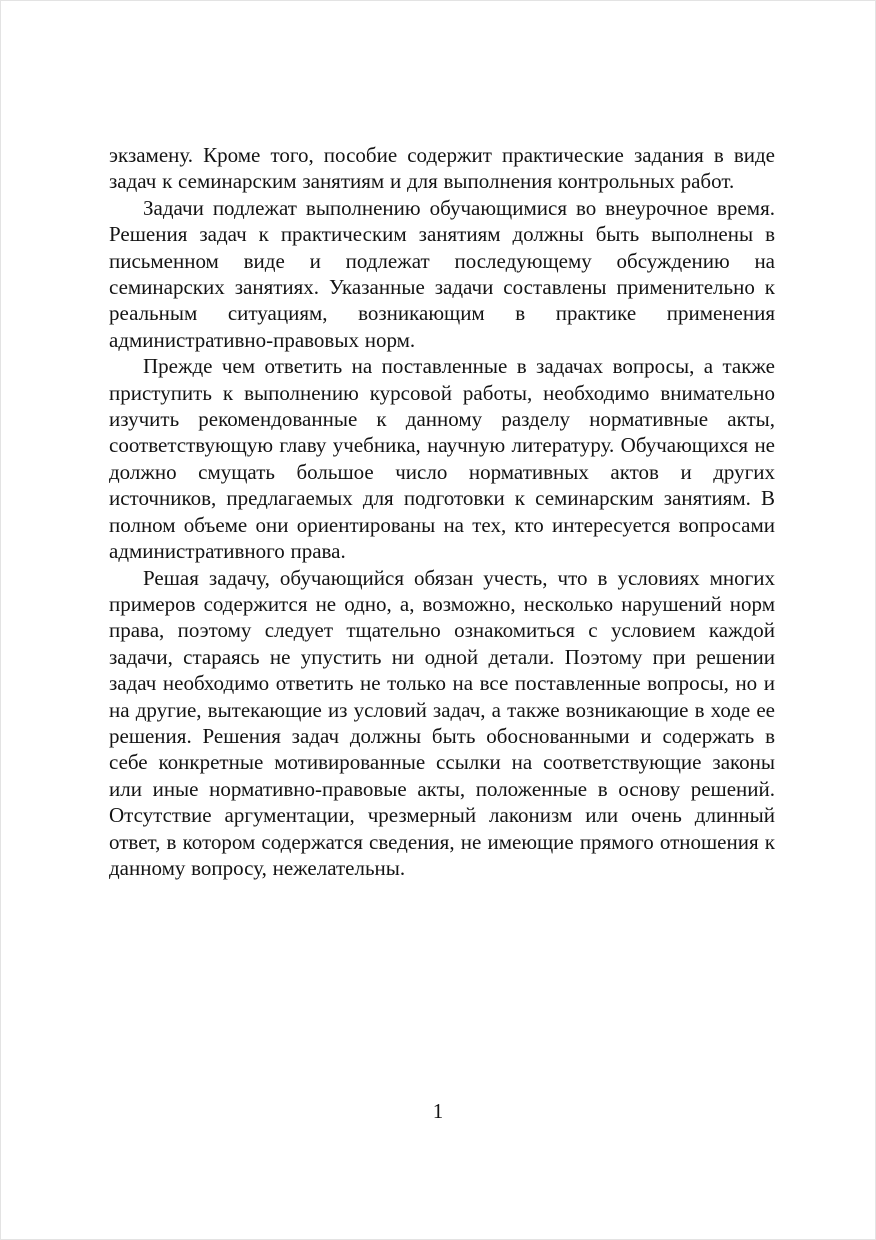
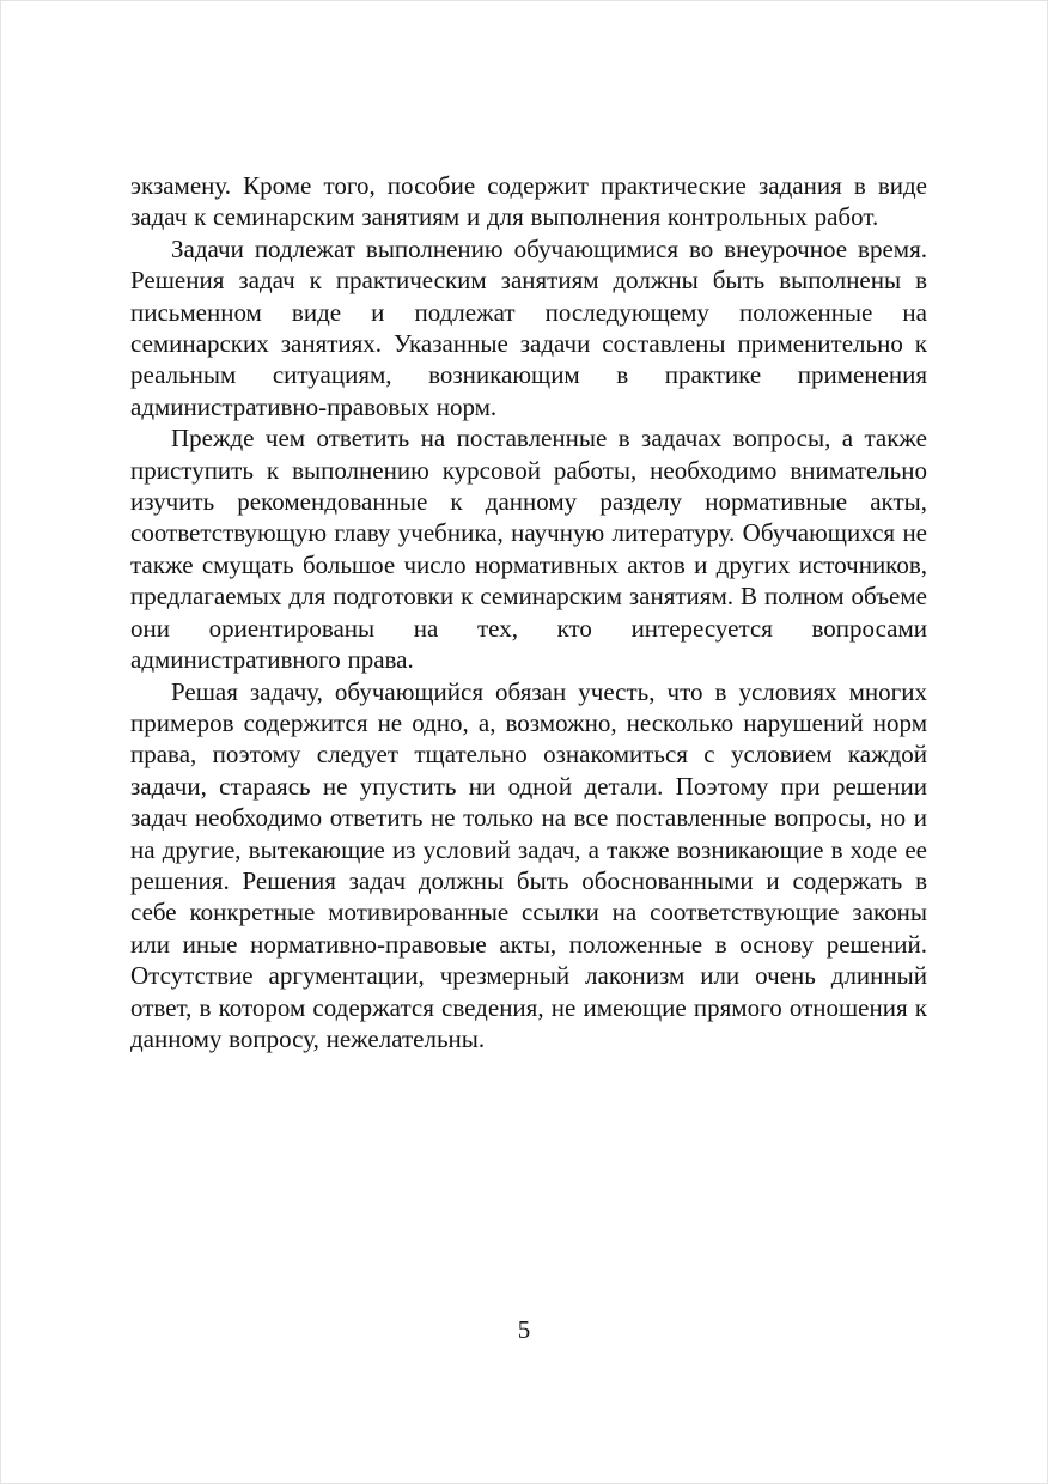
  экзамену. Кроме того, пособие содержит практические задания в виде задач к семинарским занятиям и для выполнения контрольных работ.
- Задачи подлежат выполнению обучающимися во внеурочное время. Решения задач к практическим занятиям должны быть выполнены в письменном виде и подлежат последующему обсуждению на семинарских занятиях. Указанные задачи составлены применительно к реальным ситуациям, возникающим в практике применения административно-правовых норм.
+ Задачи подлежат выполнению обучающимися во внеурочное время. Решения задач к практическим занятиям должны быть выполнены в письменном виде и подлежат последующему положенные на семинарских занятиях. Указанные задачи составлены применительно к реальным ситуациям, возникающим в практике применения административно-правовых норм.
- Прежде чем ответить на поставленные в задачах вопросы, а также приступить к выполнению курсовой работы, необходимо внимательно изучить рекомендованные к данному разделу нормативные акты, соответствующую главу учебника, научную литературу. Обучающихся не должно смущать большое число нормативных актов и других источников, предлагаемых для подготовки к семинарским занятиям. В полном объеме они ориентированы на тех, кто интересуется вопросами административного права.
+ Прежде чем ответить на поставленные в задачах вопросы, а также приступить к выполнению курсовой работы, необходимо внимательно изучить рекомендованные к данному разделу нормативные акты, соответствующую главу учебника, научную литературу. Обучающихся не также смущать большое число нормативных актов и других источников, предлагаемых для подготовки к семинарским занятиям. В полном объеме они ориентированы на тех, кто интересуется вопросами административного права.
  Решая задачу, обучающийся обязан учесть, что в условиях многих примеров содержится не одно, а, возможно, несколько нарушений норм права, поэтому следует тщательно ознакомиться с условием каждой задачи, стараясь не упустить ни одной детали. Поэтому при решении задач необходимо ответить не только на все поставленные вопросы, но и на другие, вытекающие из условий задач, а также возникающие в ходе ее решения. Решения задач должны быть обоснованными и содержать в себе конкретные мотивированные ссылки на соответствующие законы или иные нормативно-правовые акты, положенные в основу решений. Отсутствие аргументации, чрезмерный лаконизм или очень длинный ответ, в котором содержатся сведения, не имеющие прямого отношения к данному вопросу, нежелательны.
- 1
+ 5
